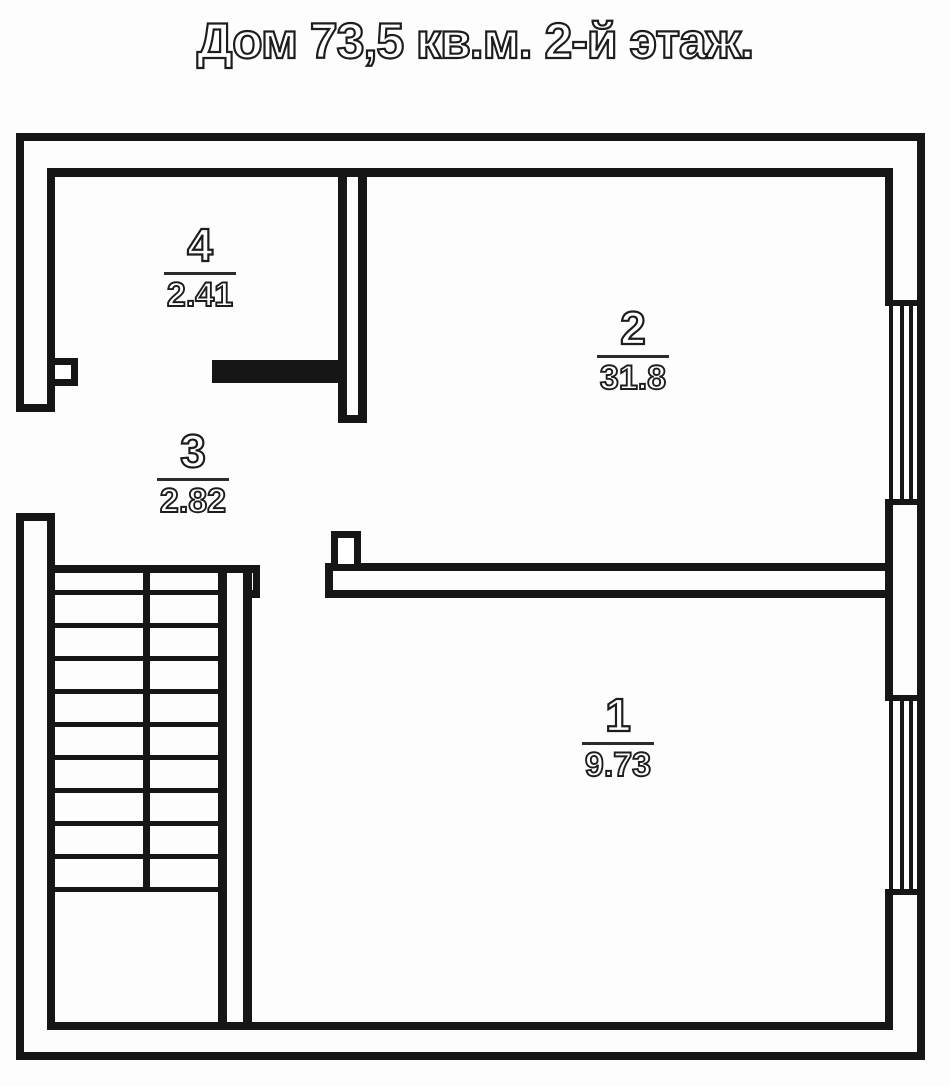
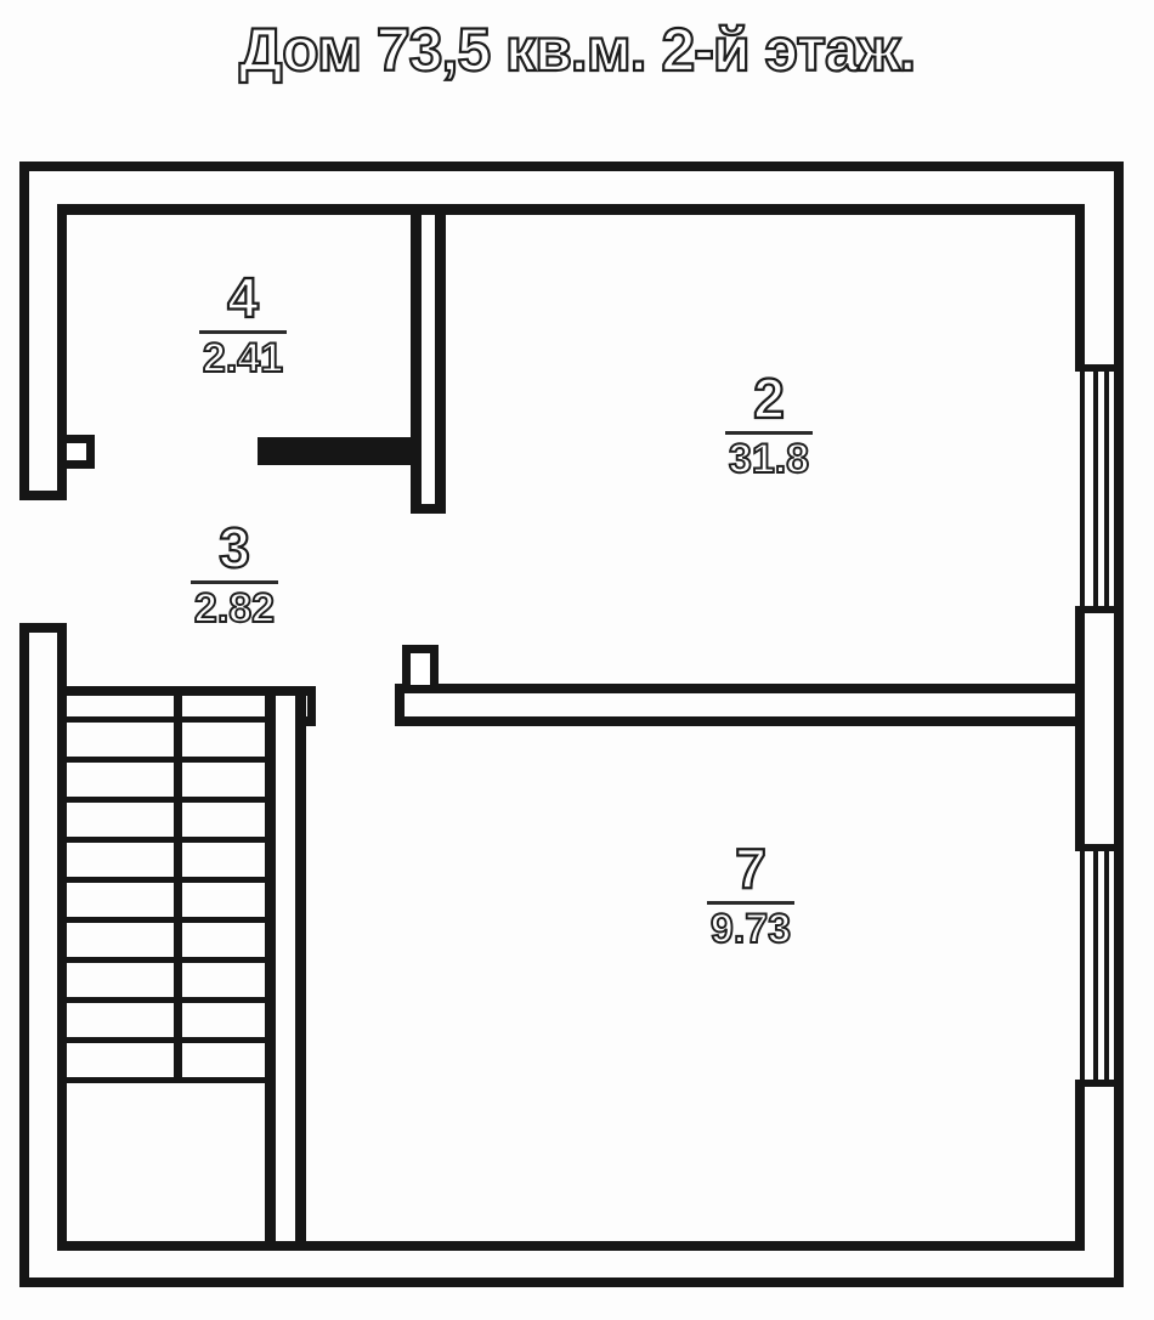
  Дом 73,5 кв.м. 2-й этаж.
  4
  2.41
  2
  31.8
  3
  2.82
- 1
+ 7
  9.73
